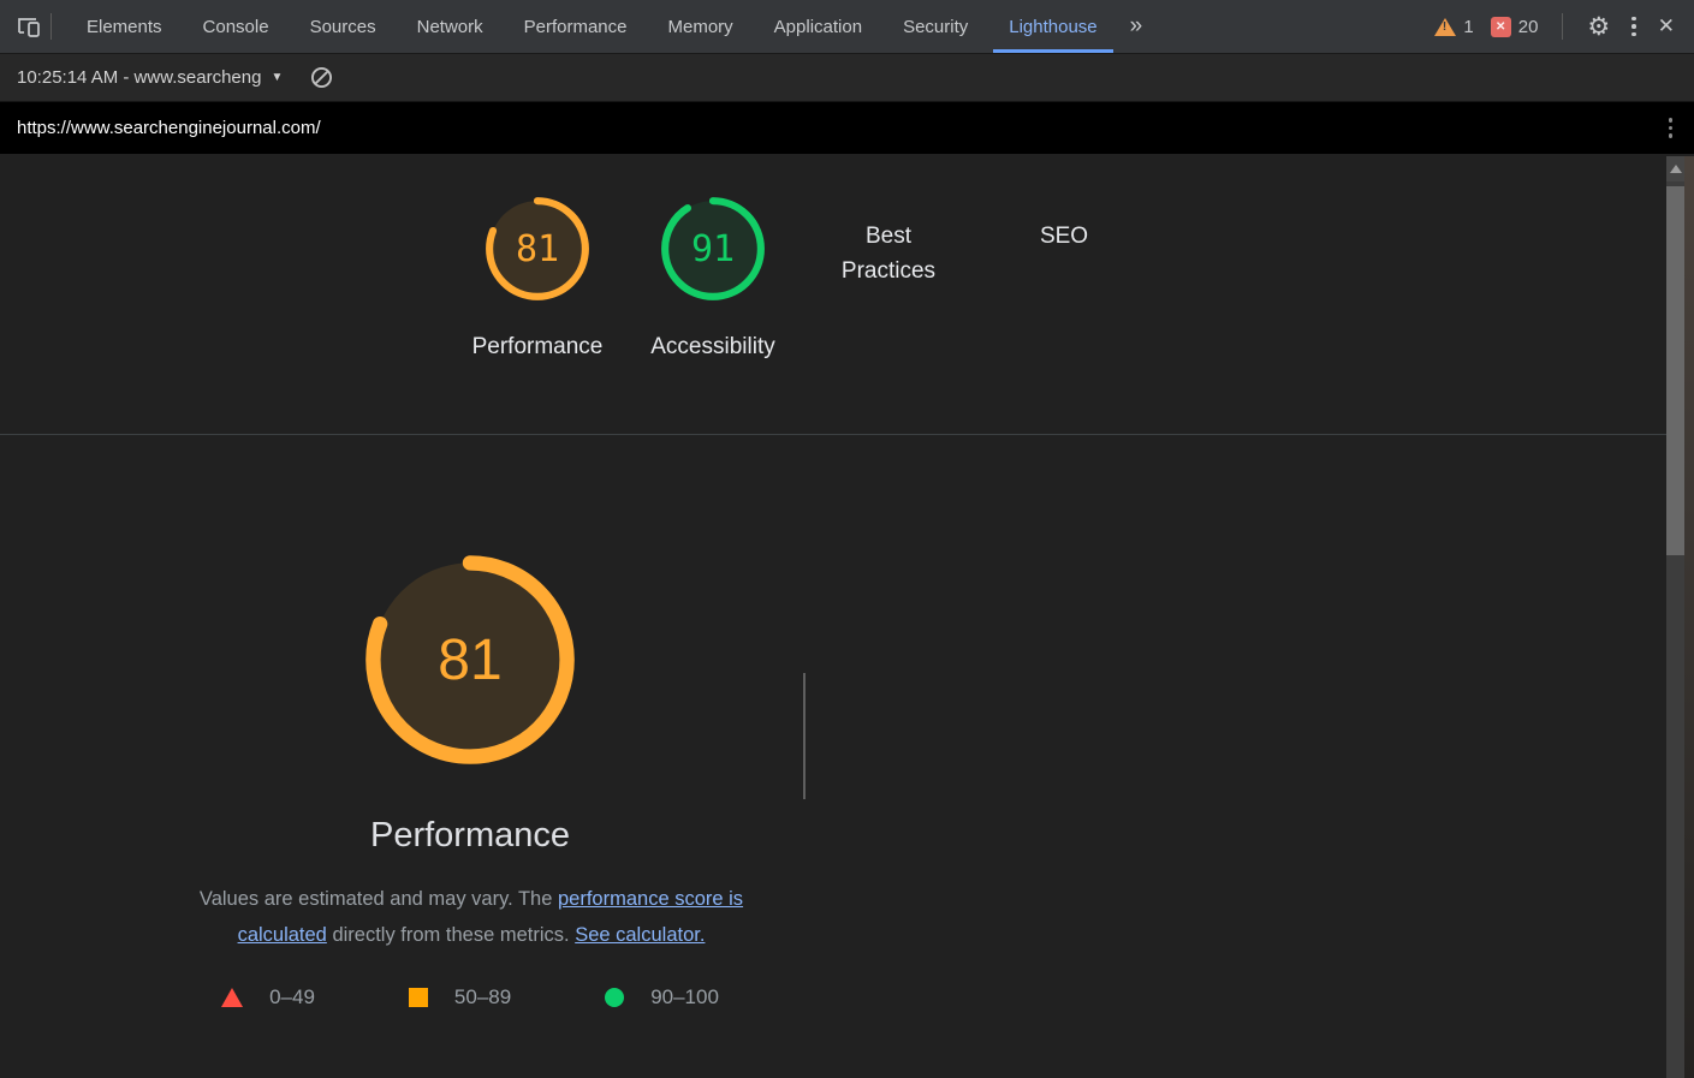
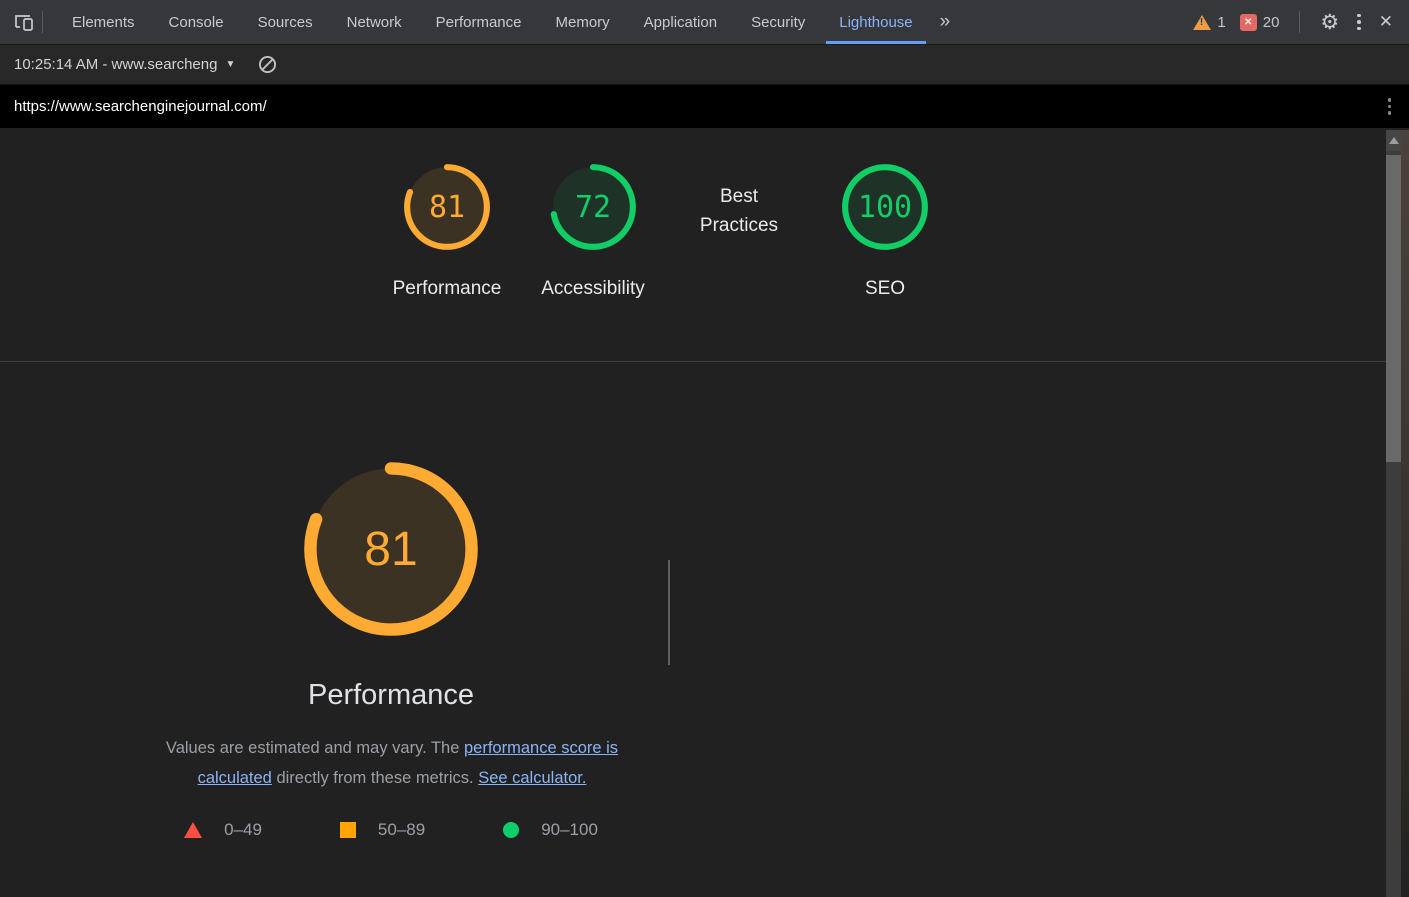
  Elements
  Console
  Sources
  Network
  Performance
  Memory
  Application
  Security
  Lighthouse
  »
  1
  ✕
  20
  ⚙
  ✕
  10:25:14 AM - www.searcheng
  ▼
  https://www.searchenginejournal.com/
  81
  Performance
- 91
+ 72
  Accessibility
  Best Practices
+ 100
  SEO
  81
  Performance
  Values are estimated and may vary. The performance score is calculated directly from these metrics. See calculator.
  0–49
  50–89
  90–100
